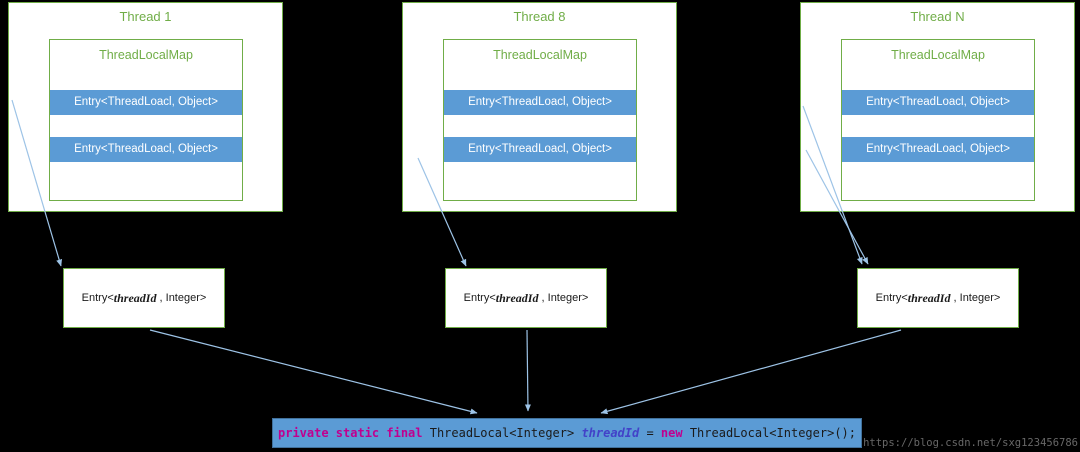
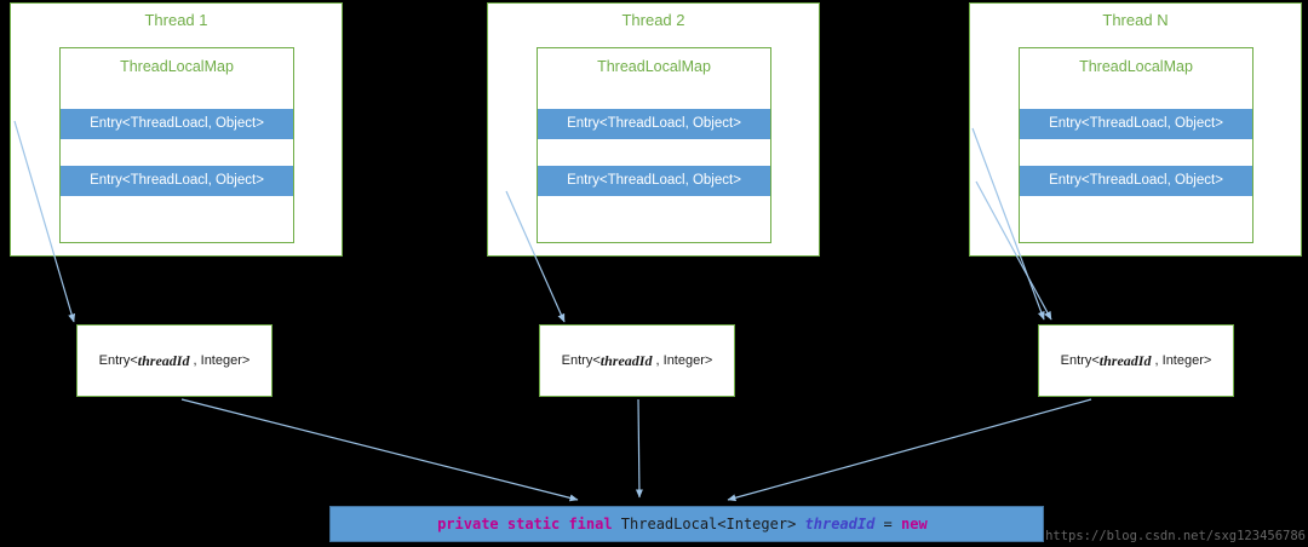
  Thread 1
  ThreadLocalMap
  Entry<ThreadLoacl, Object>
  Entry<ThreadLoacl, Object>
- Thread 8
+ Thread 2
  ThreadLocalMap
  Entry<ThreadLoacl, Object>
  Entry<ThreadLoacl, Object>
  Thread N
  ThreadLocalMap
  Entry<ThreadLoacl, Object>
  Entry<ThreadLoacl, Object>
  Entry<
  threadId
  , Integer>
  Entry<
  threadId
  , Integer>
  Entry<
  threadId
  , Integer>
  private static final
  ThreadLocal<Integer>
  threadId
  =
  new
- ThreadLocal<Integer>();
  https://blog.csdn.net/sxg123456786
